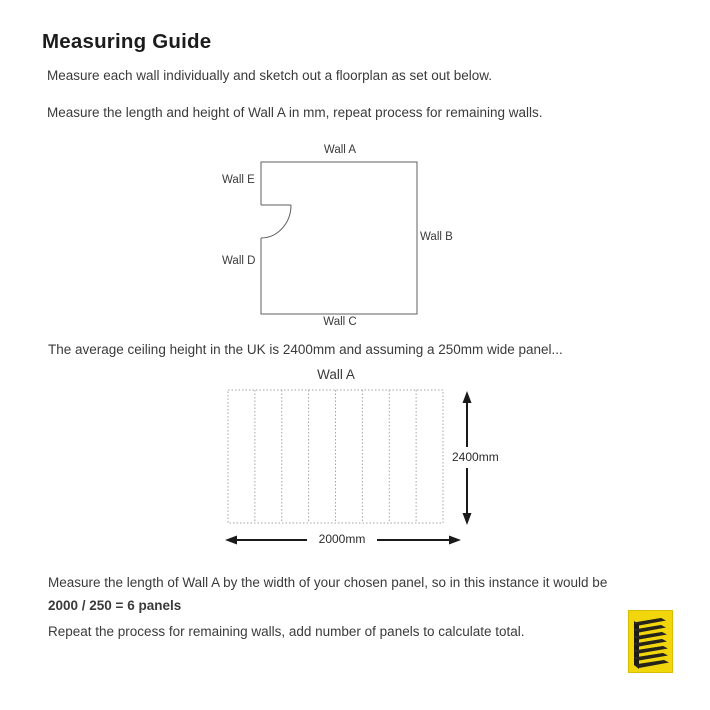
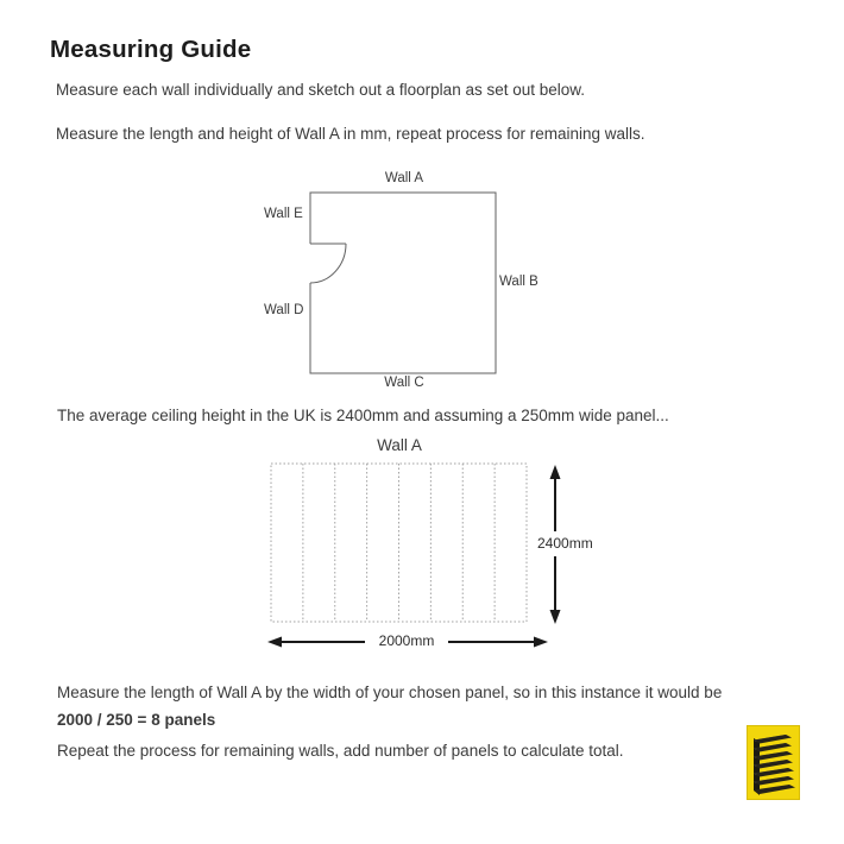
  Measuring Guide
  Measure each wall individually and sketch out a floorplan as set out below.
  Measure the length and height of Wall A in mm, repeat process for remaining walls.
  Wall A
  Wall E
  Wall B
  Wall D
  Wall C
  The average ceiling height in the UK is 2400mm and assuming a 250mm wide panel...
  Wall A
  2400mm
  2000mm
  Measure the length of Wall A by the width of your chosen panel, so in this instance it would be
- 2000 / 250 = 6 panels
+ 2000 / 250 = 8 panels
  Repeat the process for remaining walls, add number of panels to calculate total.
